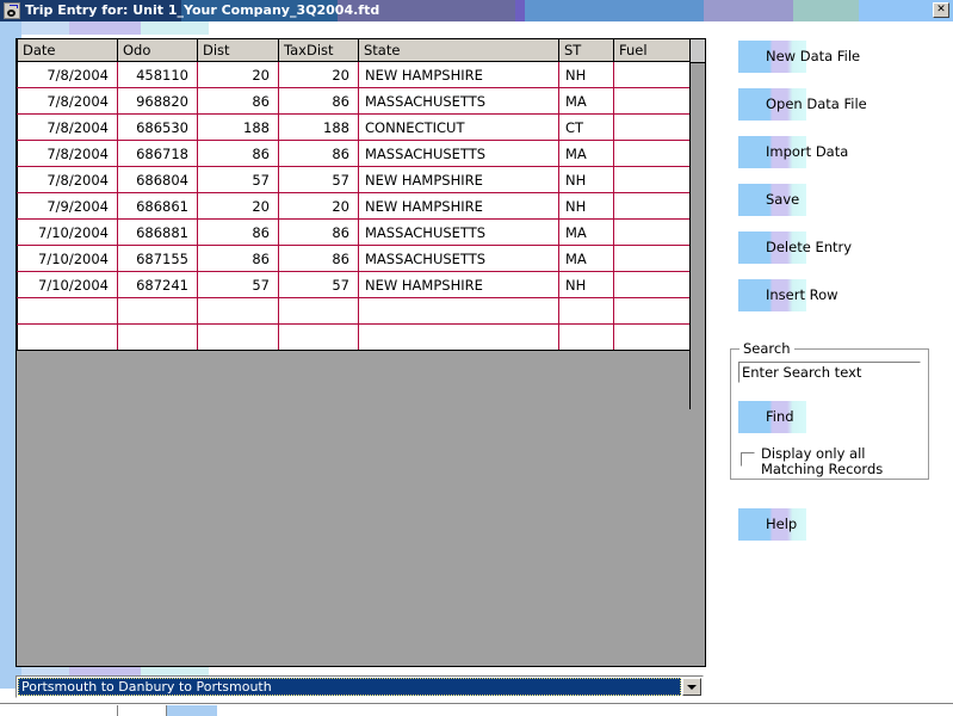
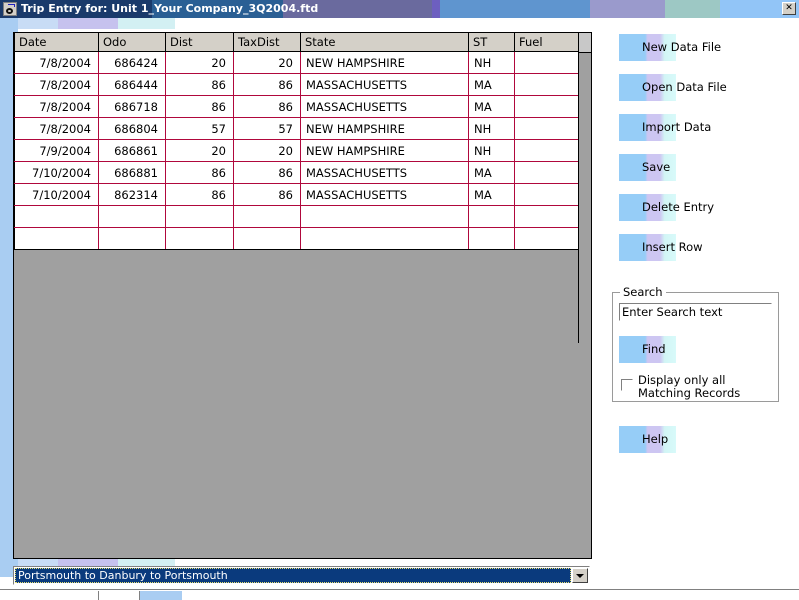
  Trip Entry for: Unit 1_Your Company_3Q2004.ftd
  ✕
  Date	Odo	Dist	TaxDist	State	ST	Fuel
- 7/8/2004	458110	20	20	NEW HAMPSHIRE	NH
+ 7/8/2004	686424	20	20	NEW HAMPSHIRE	NH
- 7/8/2004	968820	86	86	MASSACHUSETTS	MA
+ 7/8/2004	686444	86	86	MASSACHUSETTS	MA
- 7/8/2004	686530	188	188	CONNECTICUT	CT
  7/8/2004	686718	86	86	MASSACHUSETTS	MA
  7/8/2004	686804	57	57	NEW HAMPSHIRE	NH
  7/9/2004	686861	20	20	NEW HAMPSHIRE	NH
  7/10/2004	686881	86	86	MASSACHUSETTS	MA
- 7/10/2004	687155	86	86	MASSACHUSETTS	MA
+ 7/10/2004	862314	86	86	MASSACHUSETTS	MA
- 7/10/2004	687241	57	57	NEW HAMPSHIRE	NH
  New Data File
  Open Data File
  Import Data
  Save
  Delete Entry
  Insert Row
  Search
  Enter Search text
  Find
  Display only all Matching Records
  Help
  Portsmouth to Danbury to Portsmouth
